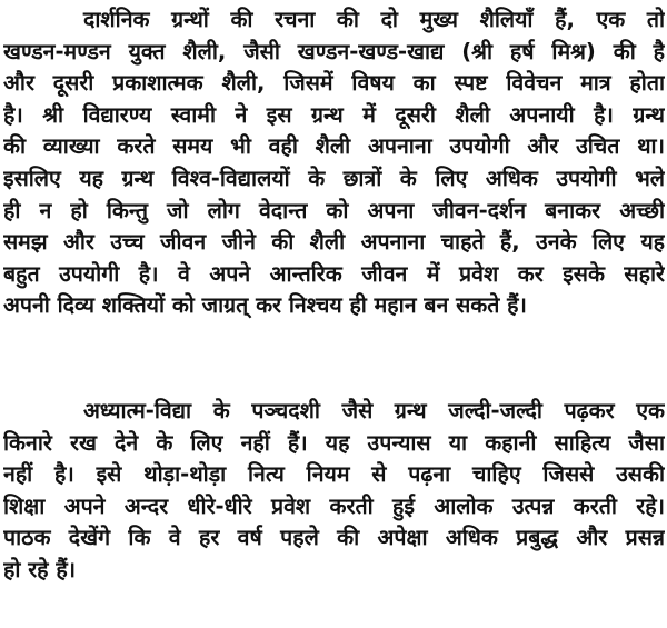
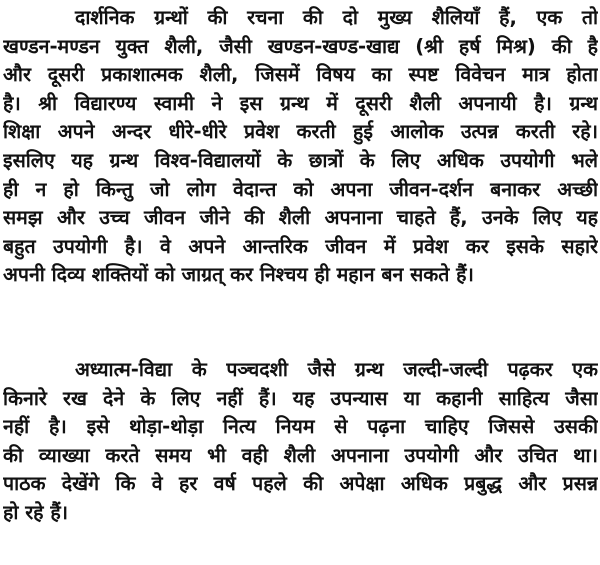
  दार्शनिक ग्रन्थों की रचना की दो मुख्य शैलियाँ हैं, एक तो
  खण्डन-मण्डन युक्त शैली, जैसी खण्डन-खण्ड-खाद्य (श्री हर्ष मिश्र) की है
  और दूसरी प्रकाशात्मक शैली, जिसमें विषय का स्पष्ट विवेचन मात्र होता
  है। श्री विद्यारण्य स्वामी ने इस ग्रन्थ में दूसरी शैली अपनायी है। ग्रन्थ
- की व्याख्या करते समय भी वही शैली अपनाना उपयोगी और उचित था।
+ शिक्षा अपने अन्दर धीरे-धीरे प्रवेश करती हुई आलोक उत्पन्न करती रहे।
  इसलिए यह ग्रन्थ विश्व-विद्यालयों के छात्रों के लिए अधिक उपयोगी भले
  ही न हो किन्तु जो लोग वेदान्त को अपना जीवन-दर्शन बनाकर अच्छी
  समझ और उच्च जीवन जीने की शैली अपनाना चाहते हैं, उनके लिए यह
  बहुत उपयोगी है। वे अपने आन्तरिक जीवन में प्रवेश कर इसके सहारे
  अपनी दिव्य शक्तियों को जाग्रत् कर निश्चय ही महान बन सकते हैं।
  अध्यात्म-विद्या के पञ्चदशी जैसे ग्रन्थ जल्दी-जल्दी पढ़कर एक
  किनारे रख देने के लिए नहीं हैं। यह उपन्यास या कहानी साहित्य जैसा
  नहीं है। इसे थोड़ा-थोड़ा नित्य नियम से पढ़ना चाहिए जिससे उसकी
- शिक्षा अपने अन्दर धीरे-धीरे प्रवेश करती हुई आलोक उत्पन्न करती रहे।
+ की व्याख्या करते समय भी वही शैली अपनाना उपयोगी और उचित था।
  पाठक देखेंगे कि वे हर वर्ष पहले की अपेक्षा अधिक प्रबुद्ध और प्रसन्न
  हो रहे हैं।
